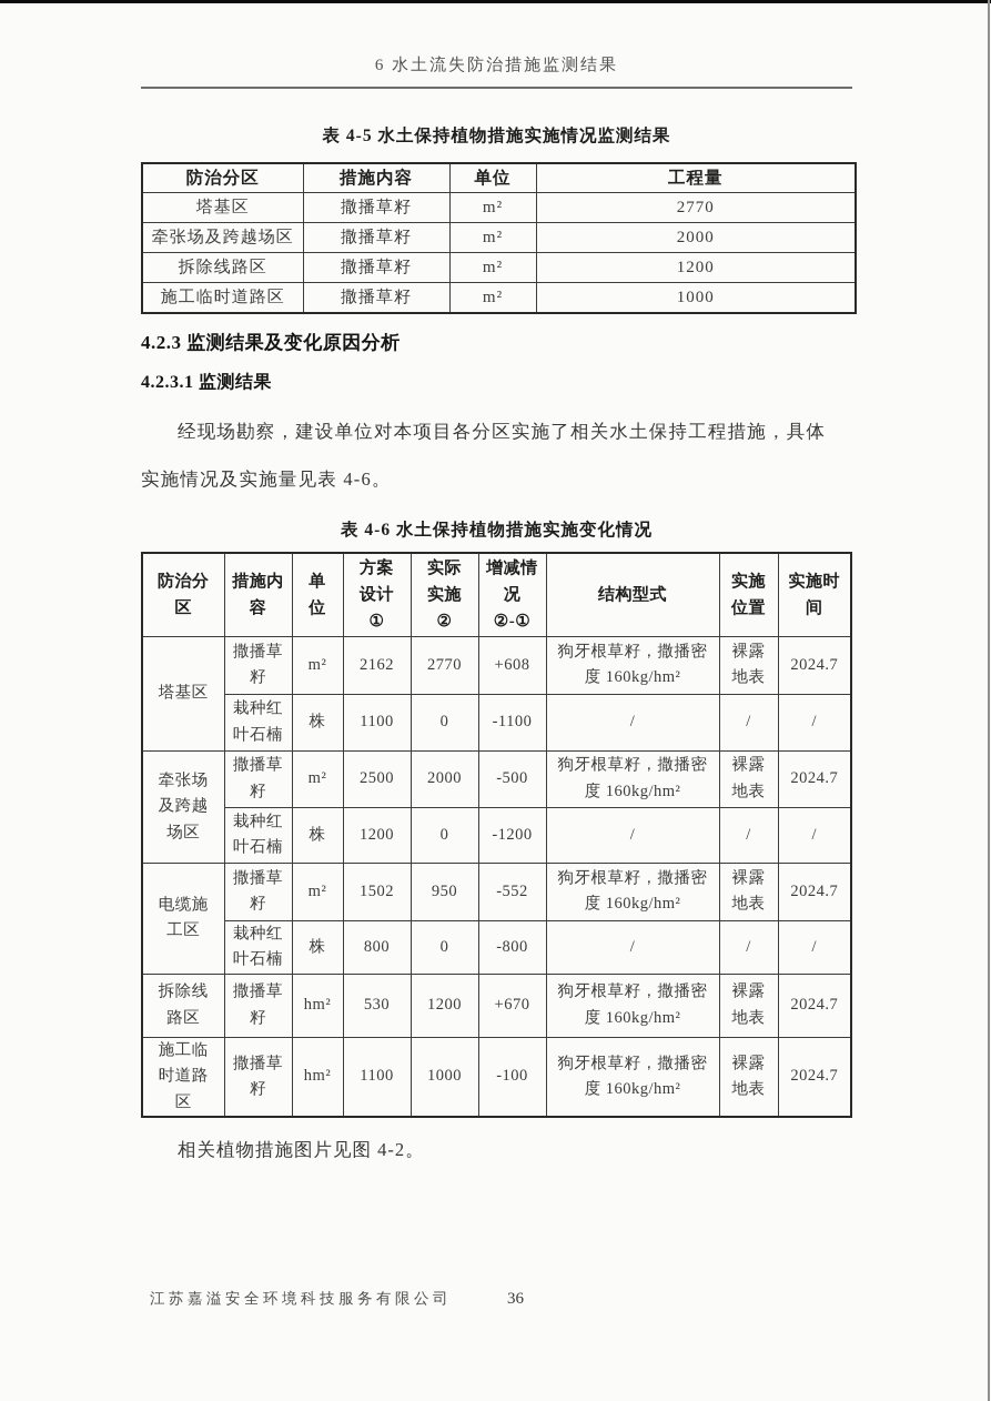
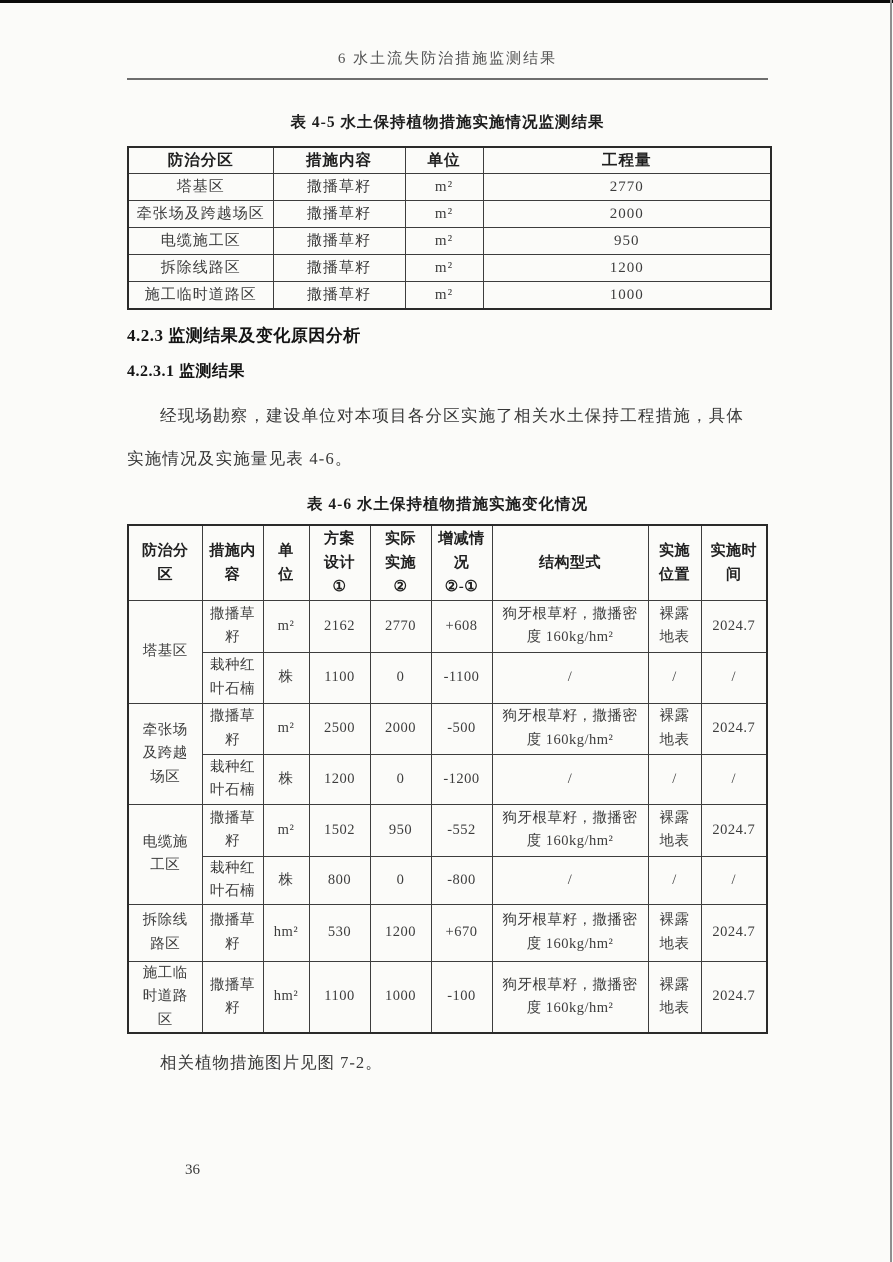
  6 水土流失防治措施监测结果
  表 4-5 水土保持植物措施实施情况监测结果
  防治分区	措施内容	单位	工程量
  塔基区	撒播草籽	m²	2770
  牵张场及跨越场区	撒播草籽	m²	2000
+ 电缆施工区	撒播草籽	m²	950
  拆除线路区	撒播草籽	m²	1200
  施工临时道路区	撒播草籽	m²	1000
  4.2.3 监测结果及变化原因分析
  4.2.3.1 监测结果
  经现场勘察，建设单位对本项目各分区实施了相关水土保持工程措施，具体
  实施情况及实施量见表 4-6。
  表 4-6 水土保持植物措施实施变化情况
  防治分 区	措施内 容	单 位	方案 设计 ①	实际 实施 ②	增减情 况 ②-①	结构型式	实施 位置	实施时 间
  塔基区	撒播草 籽	m²	2162	2770	+608	狗牙根草籽，撒播密 度 160kg/hm²	裸露 地表	2024.7
  栽种红 叶石楠	株	1100	0	-1100	/	/	/
  牵张场 及跨越 场区	撒播草 籽	m²	2500	2000	-500	狗牙根草籽，撒播密 度 160kg/hm²	裸露 地表	2024.7
  栽种红 叶石楠	株	1200	0	-1200	/	/	/
  电缆施 工区	撒播草 籽	m²	1502	950	-552	狗牙根草籽，撒播密 度 160kg/hm²	裸露 地表	2024.7
  栽种红 叶石楠	株	800	0	-800	/	/	/
  拆除线 路区	撒播草 籽	hm²	530	1200	+670	狗牙根草籽，撒播密 度 160kg/hm²	裸露 地表	2024.7
  施工临 时道路 区	撒播草 籽	hm²	1100	1000	-100	狗牙根草籽，撒播密 度 160kg/hm²	裸露 地表	2024.7
- 相关植物措施图片见图 4-2。
+ 相关植物措施图片见图 7-2。
- 江苏嘉溢安全环境科技服务有限公司
  36
